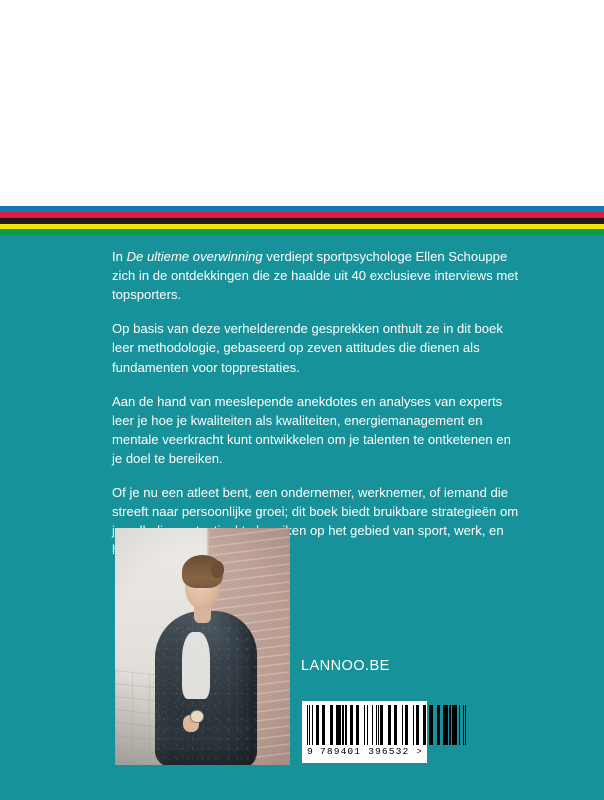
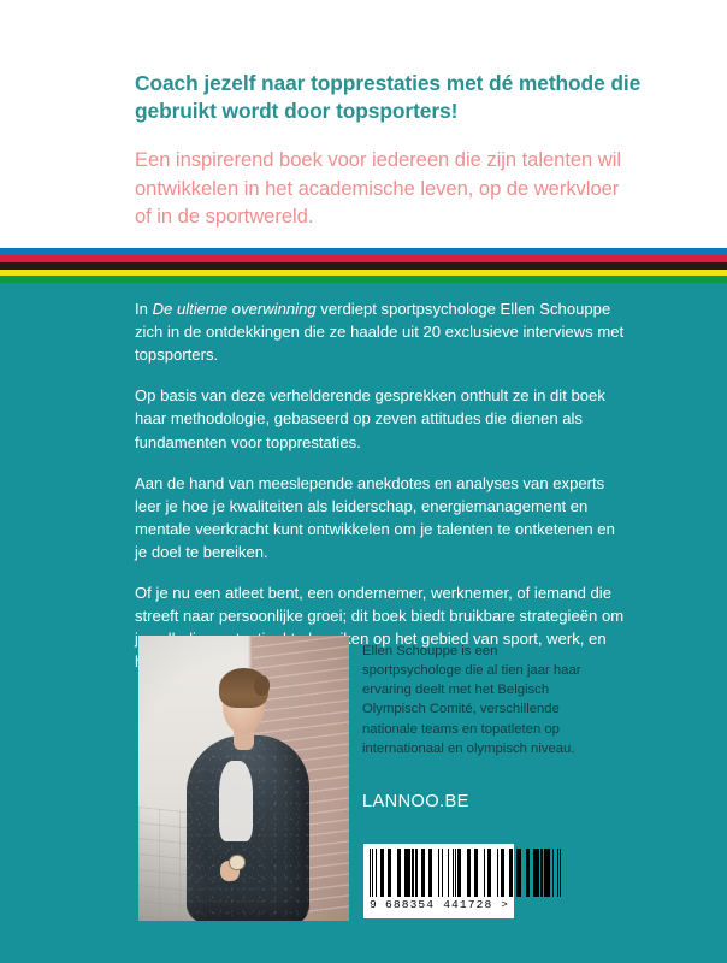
+ Coach jezelf naar topprestaties met dé methode die gebruikt wordt door topsporters!
+ Een inspirerend boek voor iedereen die zijn talenten wil ontwikkelen in het academische leven, op de werkvloer of in de sportwereld.
- In De ultieme overwinning verdiept sportpsychologe Ellen Schouppe zich in de ontdekkingen die ze haalde uit 40 exclusieve interviews met topsporters.
+ In De ultieme overwinning verdiept sportpsychologe Ellen Schouppe zich in de ontdekkingen die ze haalde uit 20 exclusieve interviews met topsporters.
- Op basis van deze verhelderende gesprekken onthult ze in dit boek leer methodologie, gebaseerd op zeven attitudes die dienen als fundamenten voor topprestaties.
+ Op basis van deze verhelderende gesprekken onthult ze in dit boek haar methodologie, gebaseerd op zeven attitudes die dienen als fundamenten voor topprestaties.
- Aan de hand van meeslepende anekdotes en analyses van experts leer je hoe je kwaliteiten als kwaliteiten, energiemanagement en mentale veerkracht kunt ontwikkelen om je talenten te ontketenen en je doel te bereiken.
+ Aan de hand van meeslepende anekdotes en analyses van experts leer je hoe je kwaliteiten als leiderschap, energiemanagement en mentale veerkracht kunt ontwikkelen om je talenten te ontketenen en je doel te bereiken.
  Of je nu een atleet bent, een ondernemer, werknemer, of iemand die streeft naar persoonlijke groei; dit boek biedt bruikbare strategieën om jen op het gebied van sport, werk, en
+ Ellen Schouppe is een sportpsychologe die al tien jaar haar ervaring deelt met het Belgisch Olympisch Comité, verschillende nationale teams en topatleten op internationaal en olympisch niveau.
  LANNOO.BE
  9
- 789401
+ 688354
- 396532
+ 441728
  >
